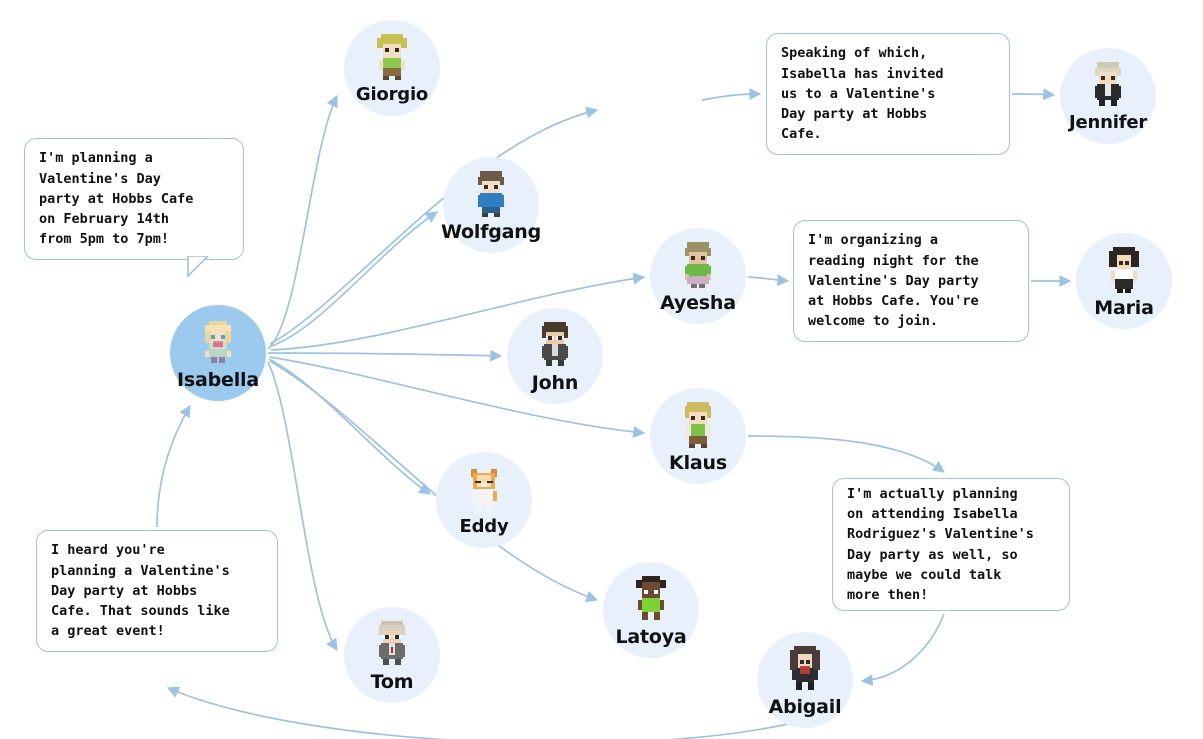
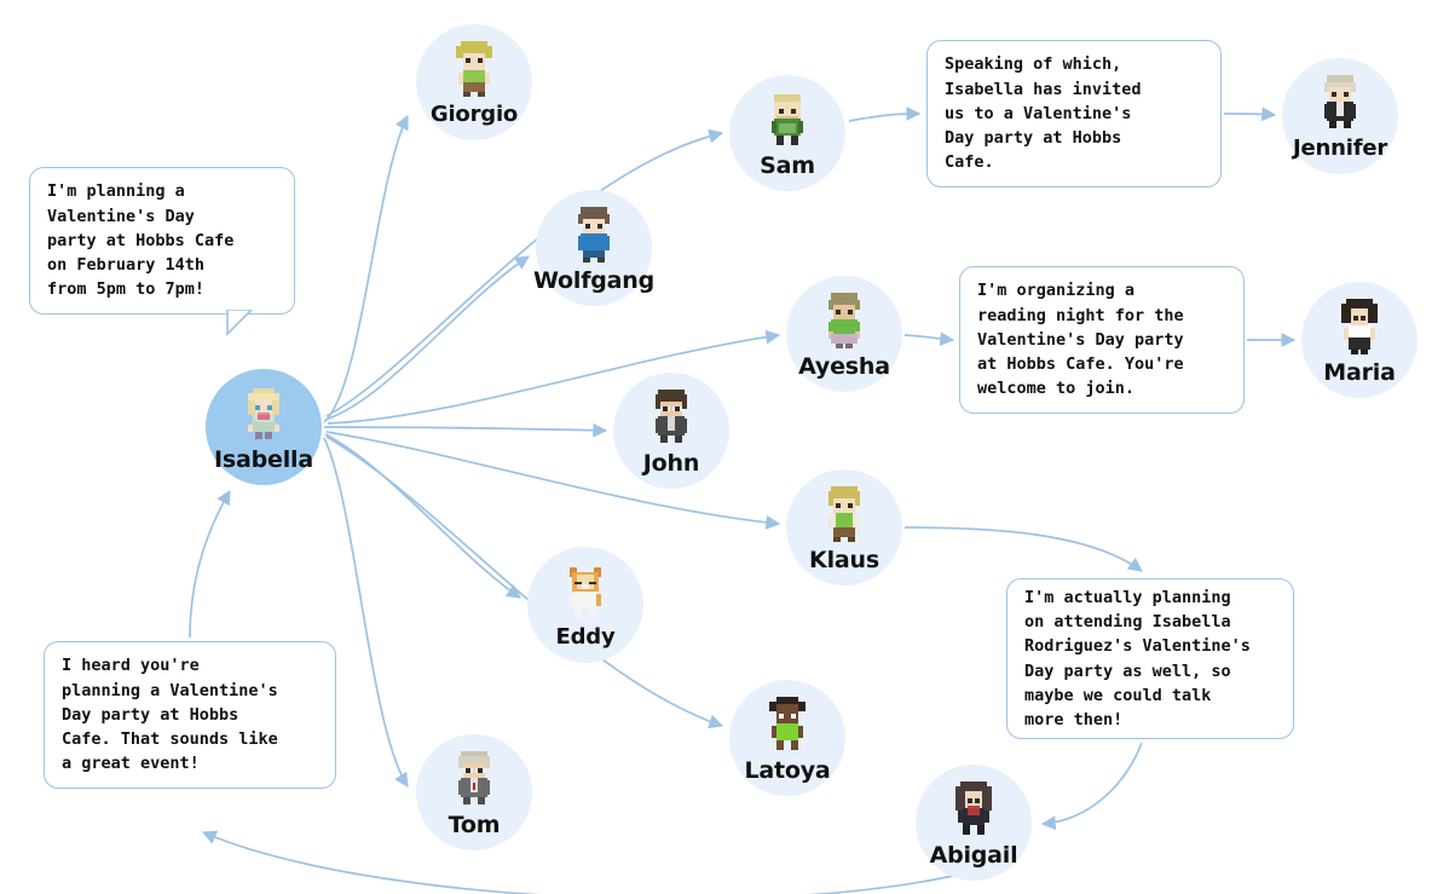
  Isabella
  Giorgio
+ Sam
  Jennifer
  Wolfgang
  Ayesha
  Maria
  John
  Klaus
  Eddy
  Latoya
  Tom
  Abigail
  I'm planning a
  Valentine's Day
  party at Hobbs Cafe
  on February 14th
  from 5pm to 7pm!
  Speaking of which,
  Isabella has invited
  us to a Valentine's
  Day party at Hobbs
  Cafe.
  I'm organizing a
  reading night for the
  Valentine's Day party
  at Hobbs Cafe. You're
  welcome to join.
  I'm actually planning
  on attending Isabella
  Rodriguez's Valentine's
  Day party as well, so
  maybe we could talk
  more then!
  I heard you're
  planning a Valentine's
  Day party at Hobbs
  Cafe. That sounds like
  a great event!
